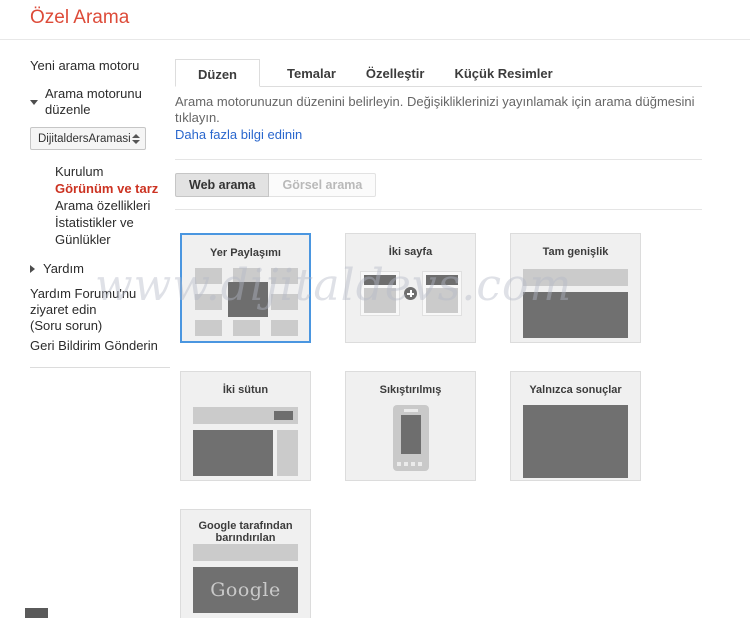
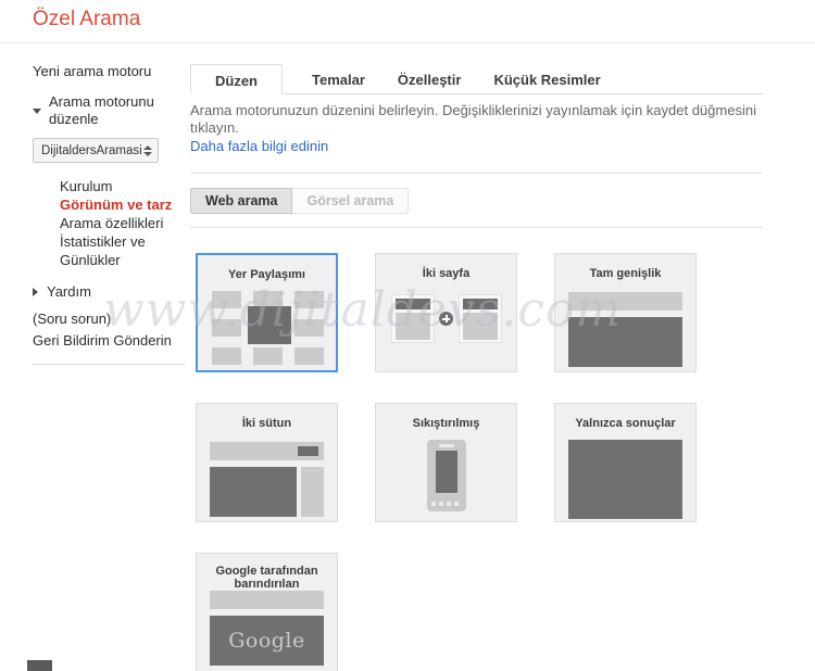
  Özel Arama
  Yeni arama motoru
  Arama motorunu düzenle
  DijitaldersAramasi
  Kurulum
  Görünüm ve tarz
  Arama özellikleri
  İstatistikler ve Günlükler
  Yardım
- Yardım Forumu'nu ziyaret edin
  (Soru sorun)
  Geri Bildirim Gönderin
  Düzen
  Temalar
  Özelleştir
  Küçük Resimler
- Arama motorunuzun düzenini belirleyin. Değişikliklerinizi yayınlamak için arama düğmesini tıklayın.
+ Arama motorunuzun düzenini belirleyin. Değişikliklerinizi yayınlamak için kaydet düğmesini tıklayın.
  Daha fazla bilgi edinin
  Web arama
  Görsel arama
  Yer Paylaşımı
  İki sayfa
  Tam genişlik
  İki sütun
  Sıkıştırılmış
  Yalnızca sonuçlar
  Google tarafından barındırılan
  Google
  www.dijitaldevs.com
